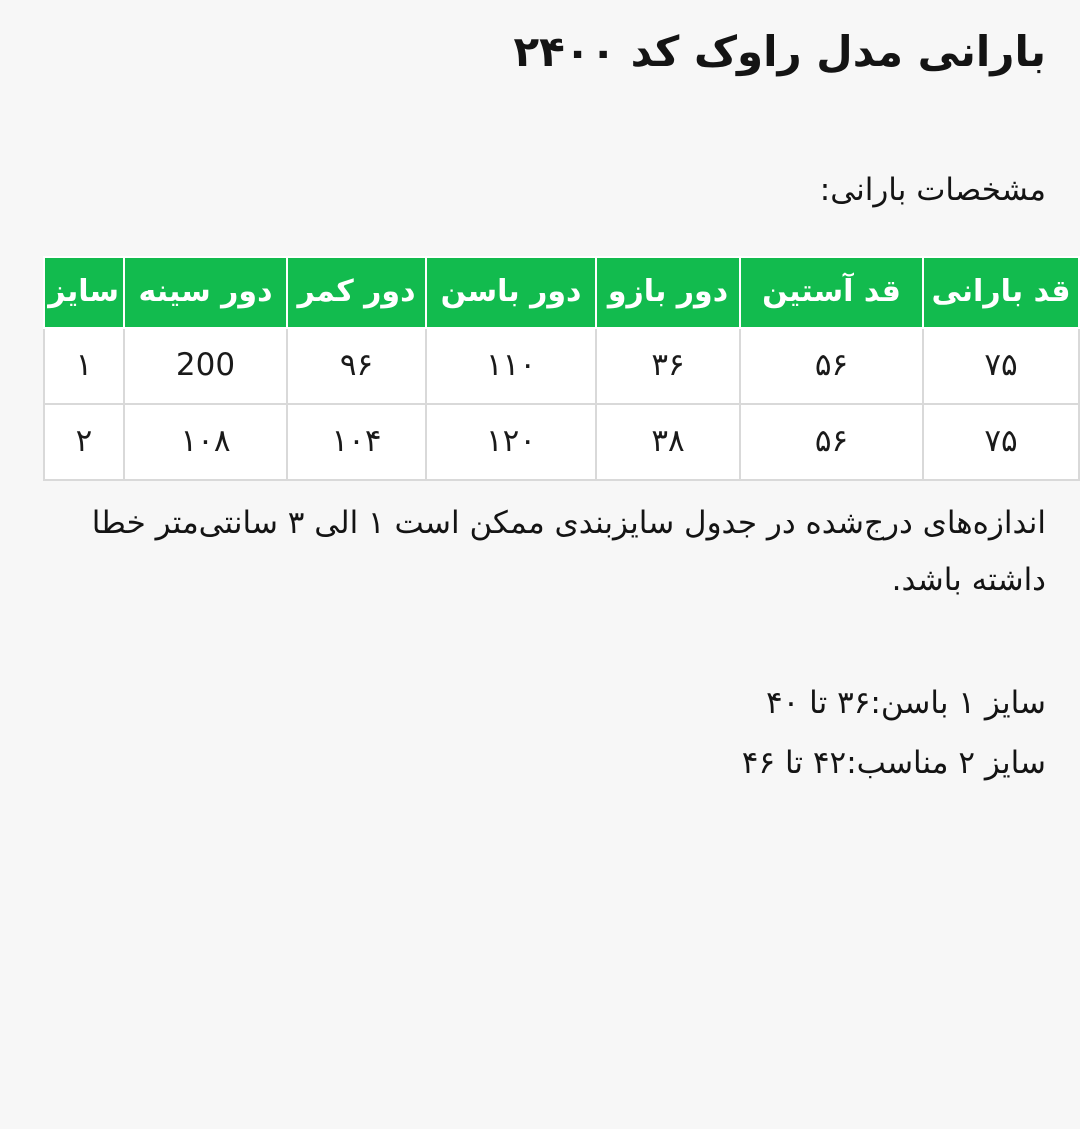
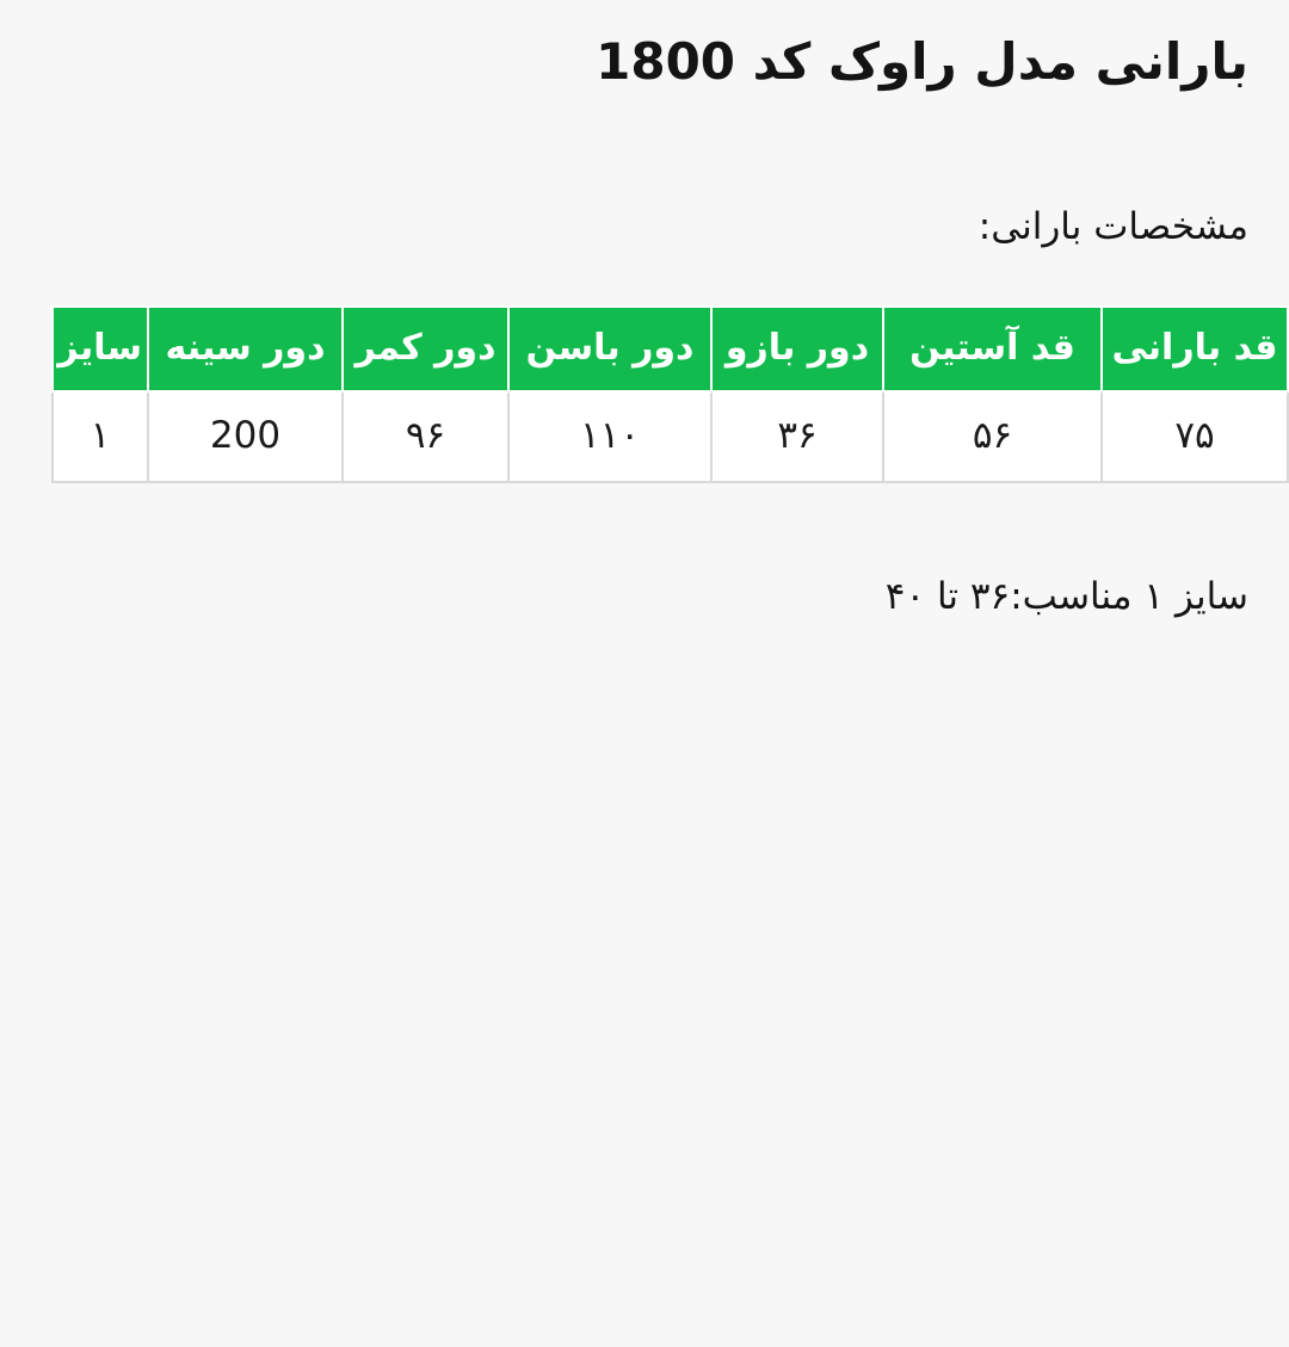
- بارانی مدل راوک کد ۲۴۰۰
+ بارانی مدل راوک کد 1800
  مشخصات بارانی:
  قد بارانی	قد آستین	دور بازو	دور باسن	دور کمر	دور سینه	سایز
  ۷۵	۵۶	۳۶	۱۱۰	۹۶	200	۱
- ۷۵	۵۶	۳۸	۱۲۰	۱۰۴	۱۰۸	۲
- اندازه‌های درج‌شده در جدول سایزبندی ممکن است ۱ الی ۳ سانتی‌متر خطا داشته باشد.
- سایز ۱ باسن:۳۶ تا ۴۰
+ سایز ۱ مناسب:۳۶ تا ۴۰
- سایز ۲ مناسب:۴۲ تا ۴۶
